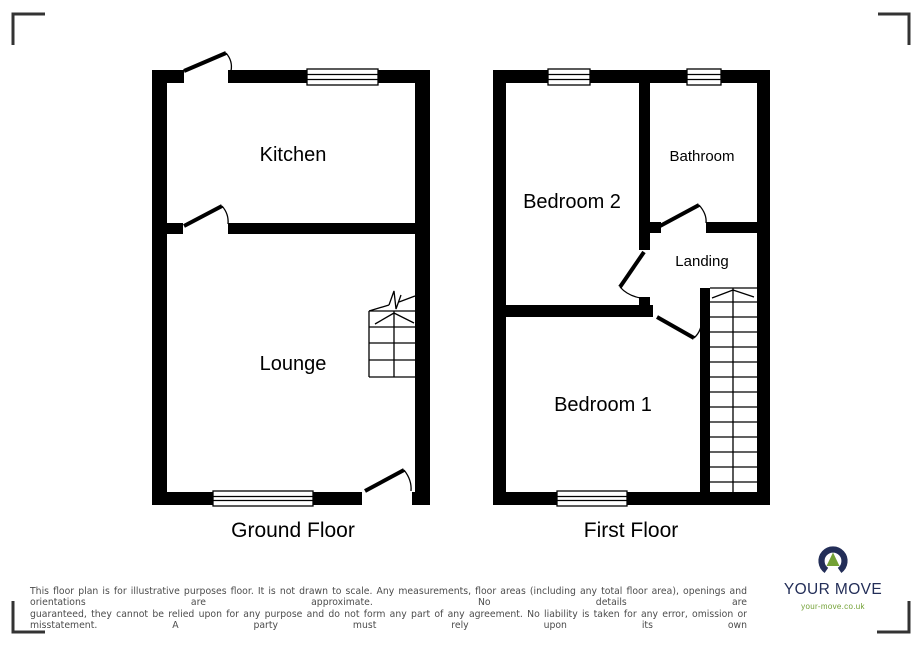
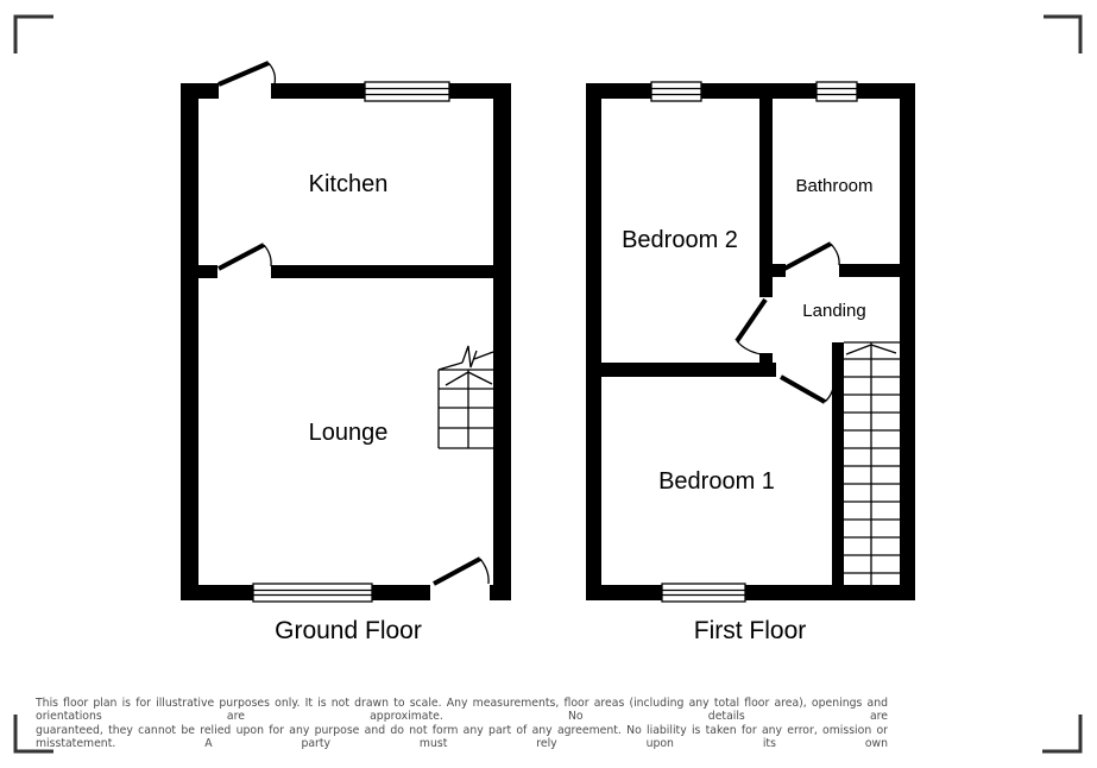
  Kitchen
  Lounge
  Ground Floor
  Bedroom 2
  Bathroom
  Landing
  Bedroom 1
  First Floor
- This floor plan is for illustrative purposes floor. It is not drawn to scale. Any measurements, floor areas (including any total floor area), openings and orientations are approximate. No details are
+ This floor plan is for illustrative purposes only. It is not drawn to scale. Any measurements, floor areas (including any total floor area), openings and orientations are approximate. No details are
  guaranteed, they cannot be relied upon for any purpose and do not form any part of any agreement. No liability is taken for any error, omission or misstatement. A party must rely upon its own
- YOUR MOVE
- your-move.co.uk
